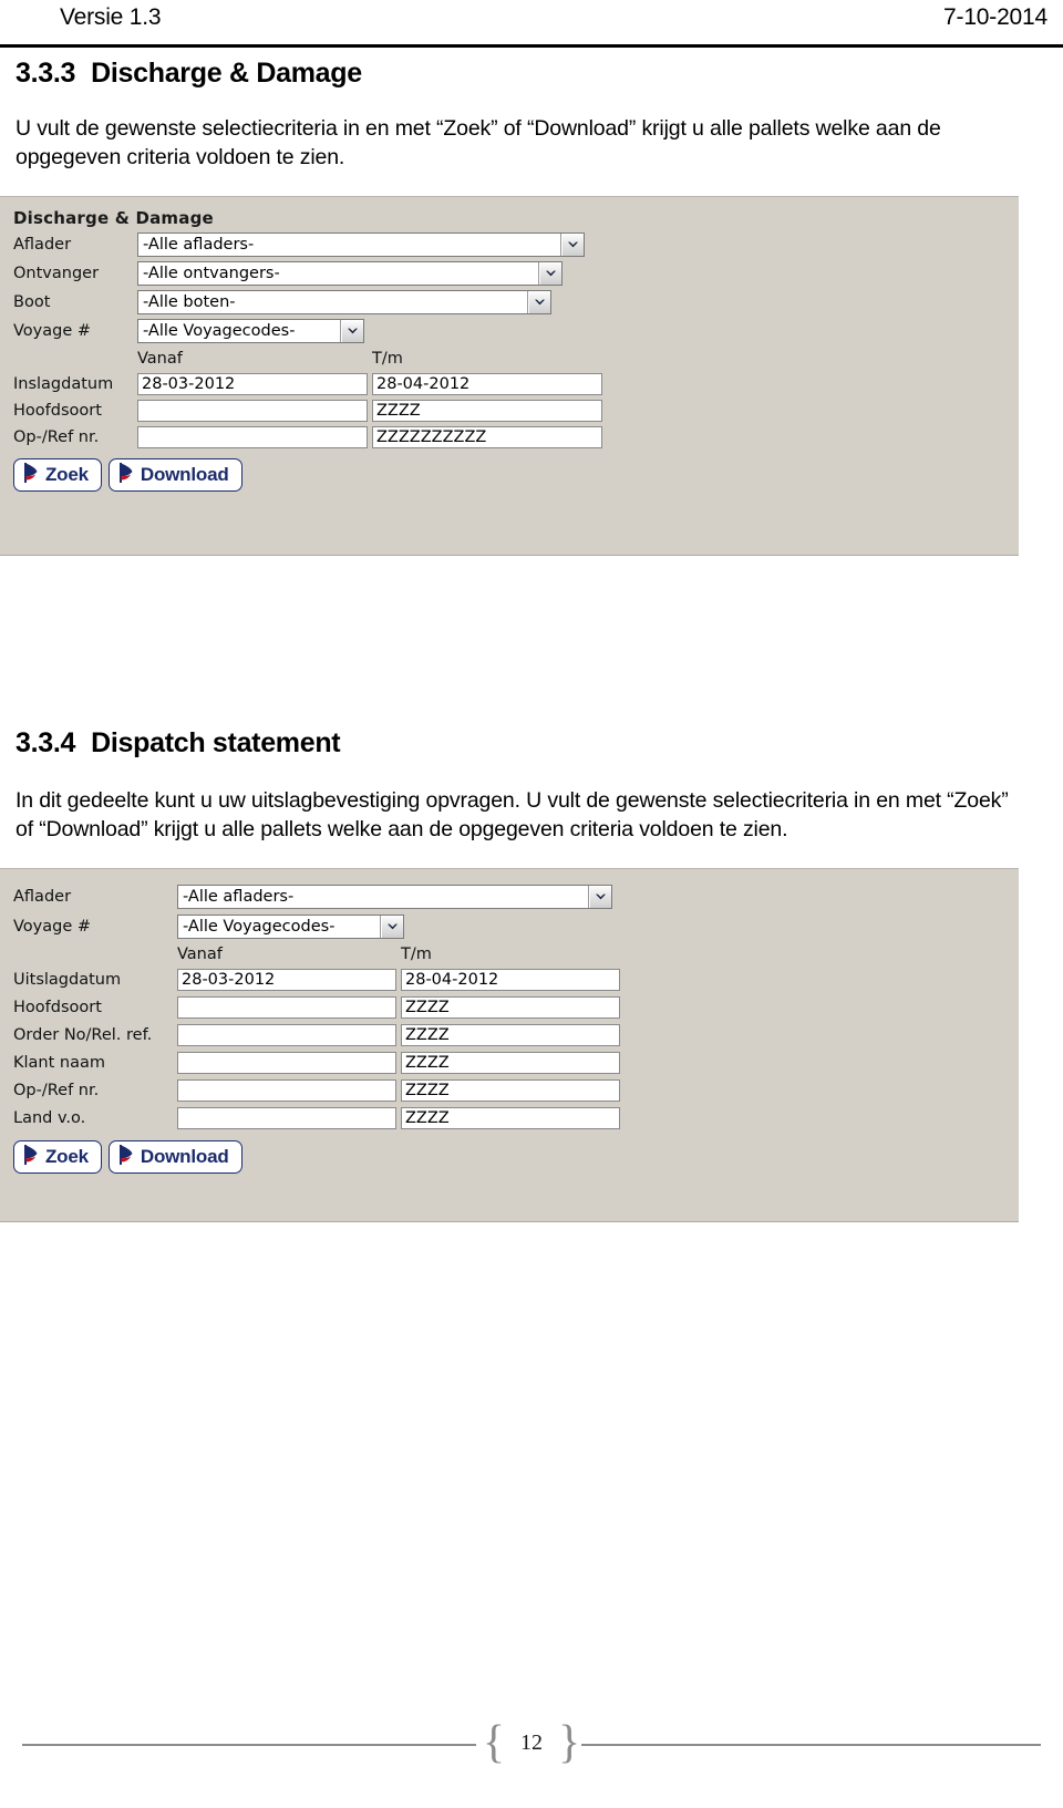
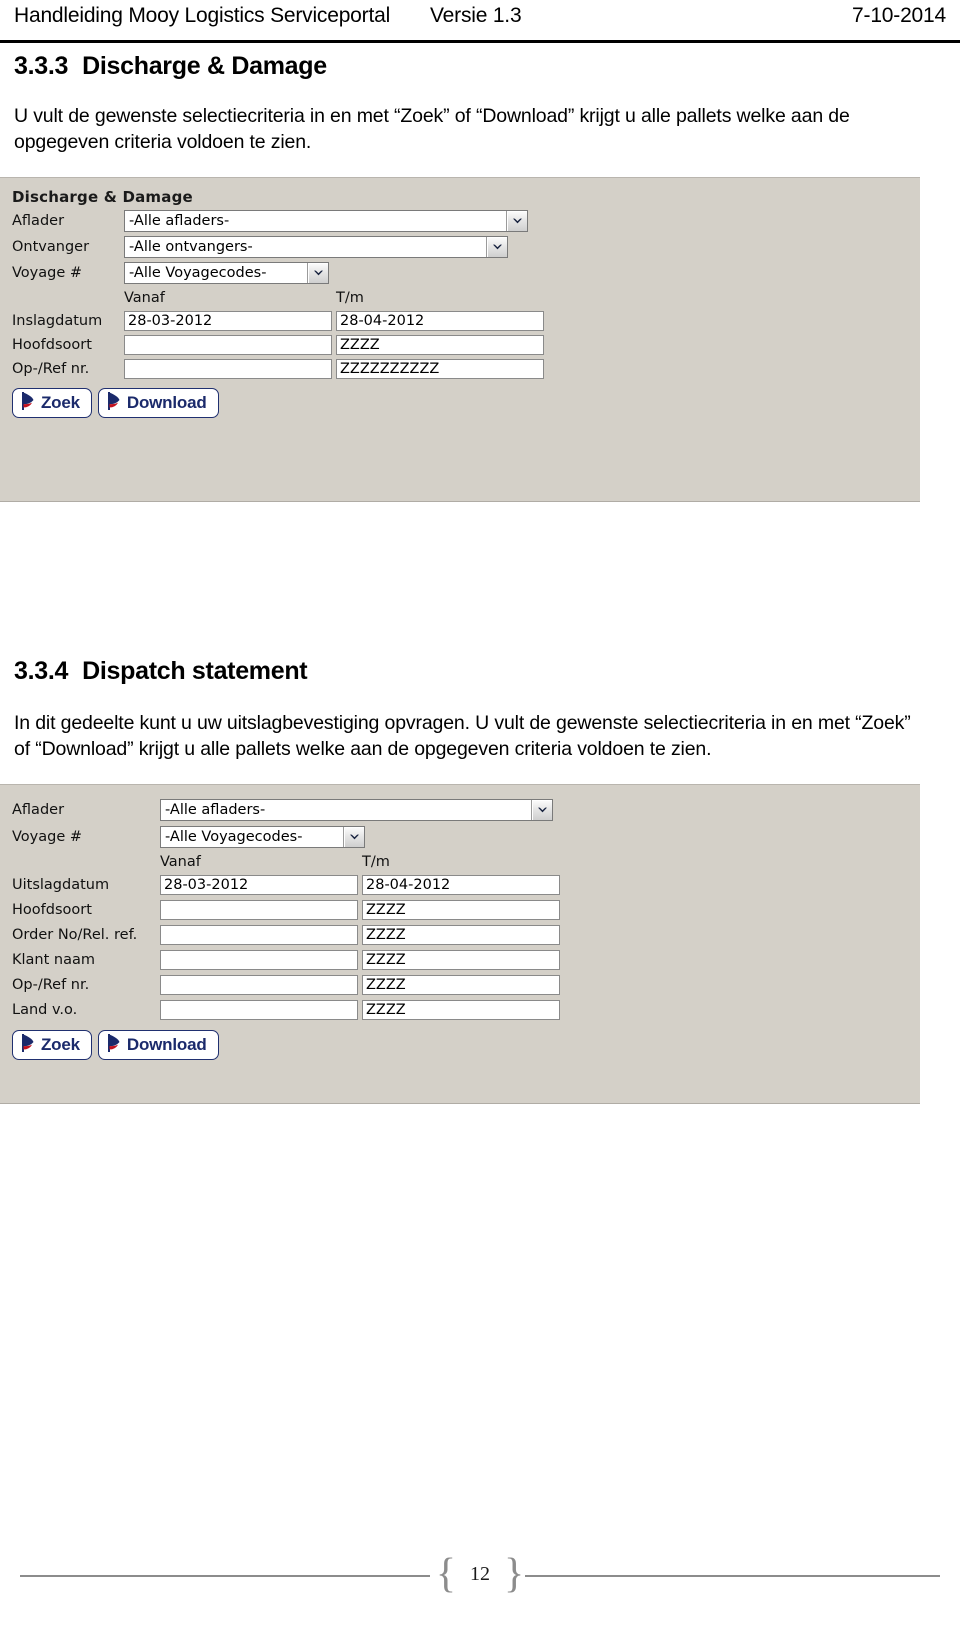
+ Handleiding Mooy Logistics Serviceportal
  Versie 1.3
  7-10-2014
  3.3.3 Discharge & Damage
  U vult de gewenste selectiecriteria in en met “Zoek” of “Download” krijgt u alle pallets welke aan de opgegeven criteria voldoen te zien.
  Discharge & Damage
  Aflader
  -Alle afladers-
  Ontvanger
  -Alle ontvangers-
- Boot
- -Alle boten-
  Voyage #
  -Alle Voyagecodes-
  Vanaf
  T/m
  Inslagdatum
  28-03-2012
  28-04-2012
  Hoofdsoort
  ZZZZ
  Op-/Ref nr.
  ZZZZZZZZZZ
  Zoek
  Download
  3.3.4 Dispatch statement
  In dit gedeelte kunt u uw uitslagbevestiging opvragen. U vult de gewenste selectiecriteria in en met “Zoek” of “Download” krijgt u alle pallets welke aan de opgegeven criteria voldoen te zien.
  Aflader
  -Alle afladers-
  Voyage #
  -Alle Voyagecodes-
  Vanaf
  T/m
  Uitslagdatum
  28-03-2012
  28-04-2012
  Hoofdsoort
  ZZZZ
  Order No/Rel. ref.
  ZZZZ
  Klant naam
  ZZZZ
  Op-/Ref nr.
  ZZZZ
  Land v.o.
  ZZZZ
  Zoek
  Download
  {
  12
  }
